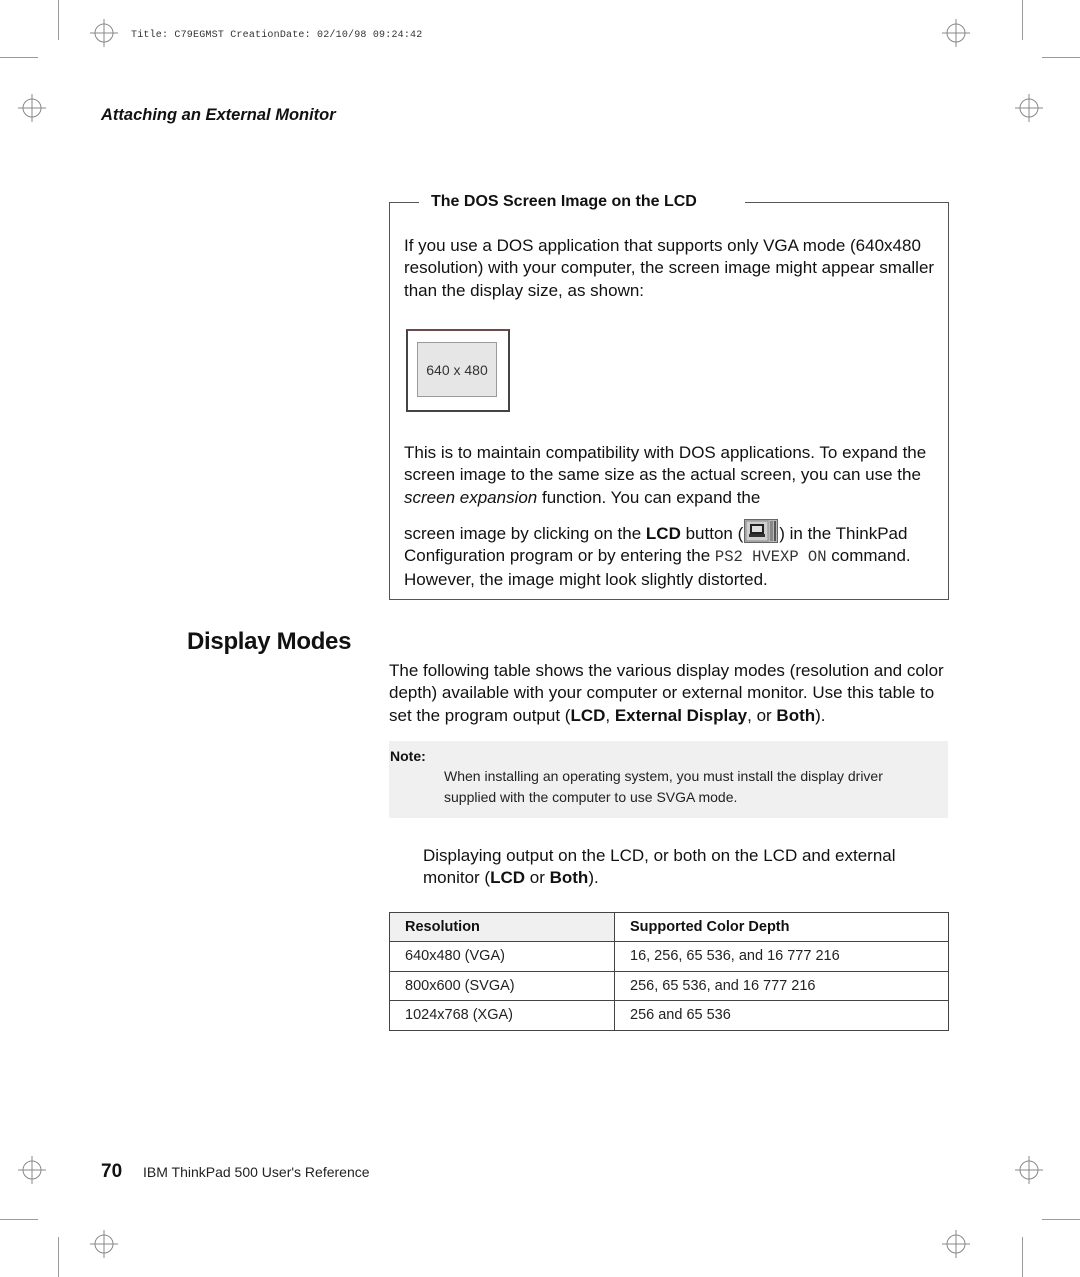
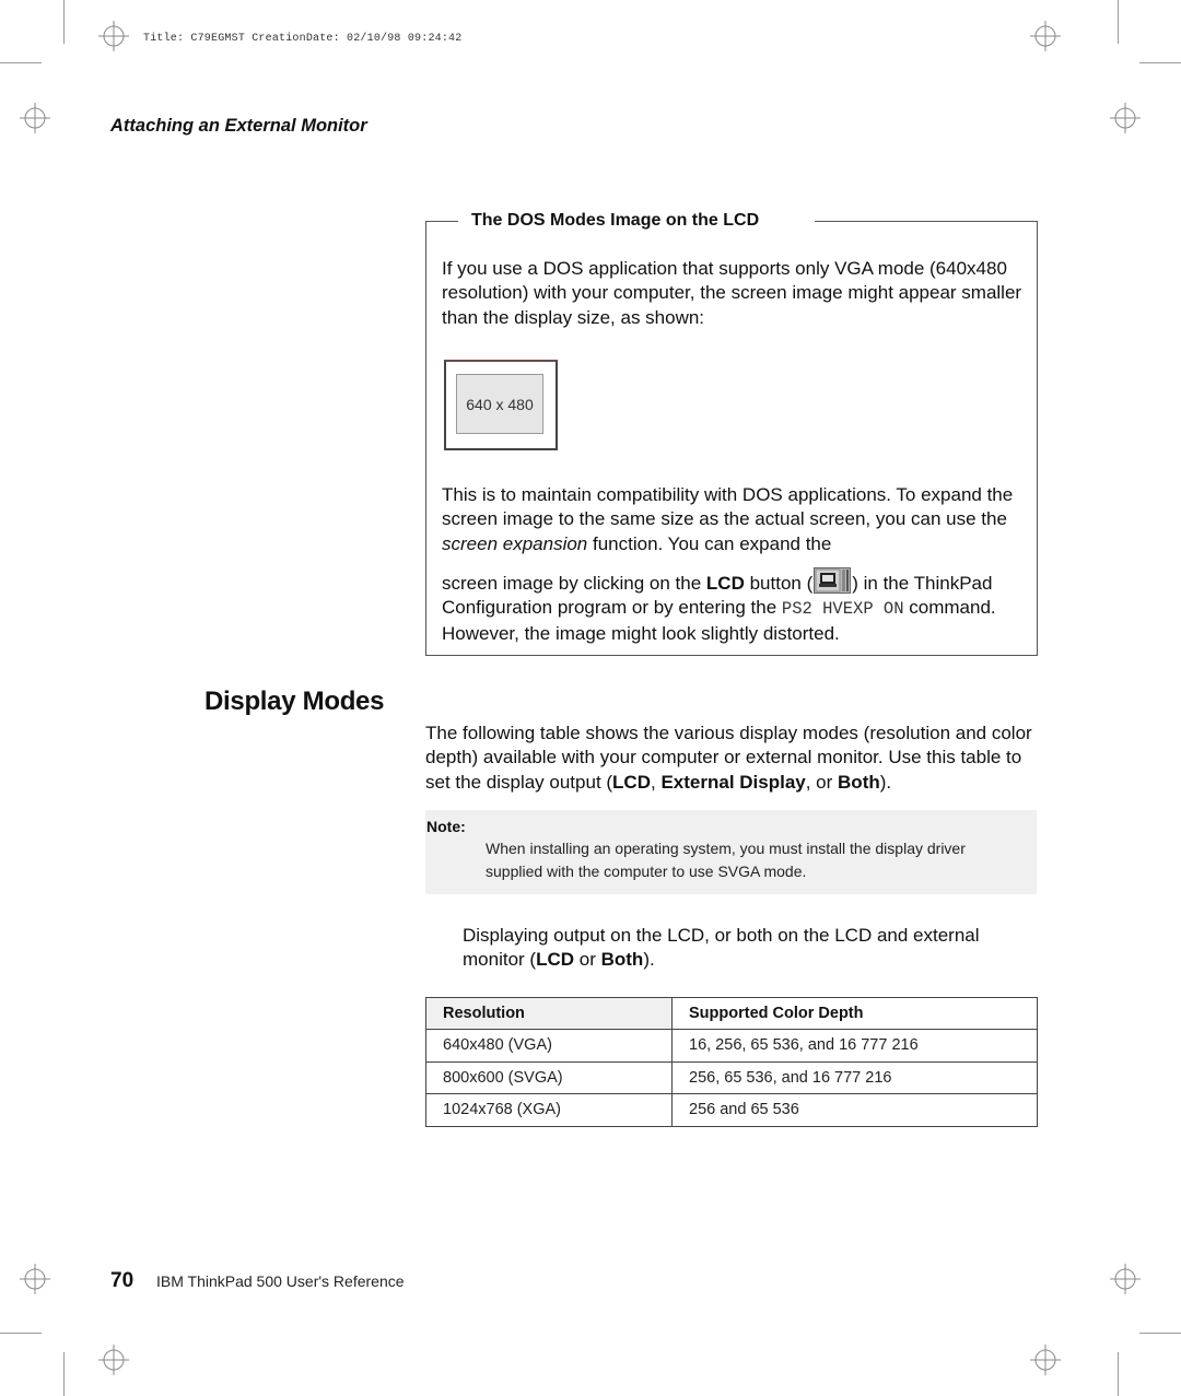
  Title: C79EGMST CreationDate: 02/10/98 09:24:42
  Attaching an External Monitor
- The DOS Screen Image on the LCD
+ The DOS Modes Image on the LCD
  If you use a DOS application that supports only VGA mode (640x480 resolution) with your computer, the screen image might appear smaller than the display size, as shown:
  640 x 480
  This is to maintain compatibility with DOS applications. To expand the screen image to the same size as the actual screen, you can use the screen expansion function. You can expand the
  screen image by clicking on the LCD button ( ) in the ThinkPad Configuration program or by entering the PS2 HVEXP ON command. However, the image might look slightly distorted.
  Display Modes
- The following table shows the various display modes (resolution and color depth) available with your computer or external monitor. Use this table to set the program output (LCD, External Display, or Both).
+ The following table shows the various display modes (resolution and color depth) available with your computer or external monitor. Use this table to set the display output (LCD, External Display, or Both).
  Note:
  When installing an operating system, you must install the display driver supplied with the computer to use SVGA mode.
  Displaying output on the LCD, or both on the LCD and external monitor (LCD or Both).
  Resolution	Supported Color Depth
  640x480 (VGA)	16, 256, 65 536, and 16 777 216
  800x600 (SVGA)	256, 65 536, and 16 777 216
  1024x768 (XGA)	256 and 65 536
  70
  IBM ThinkPad 500 User's Reference
